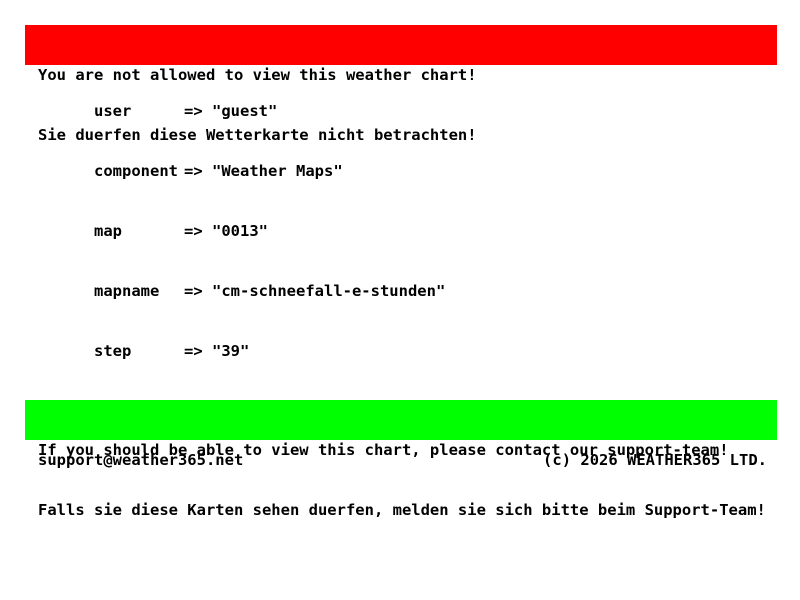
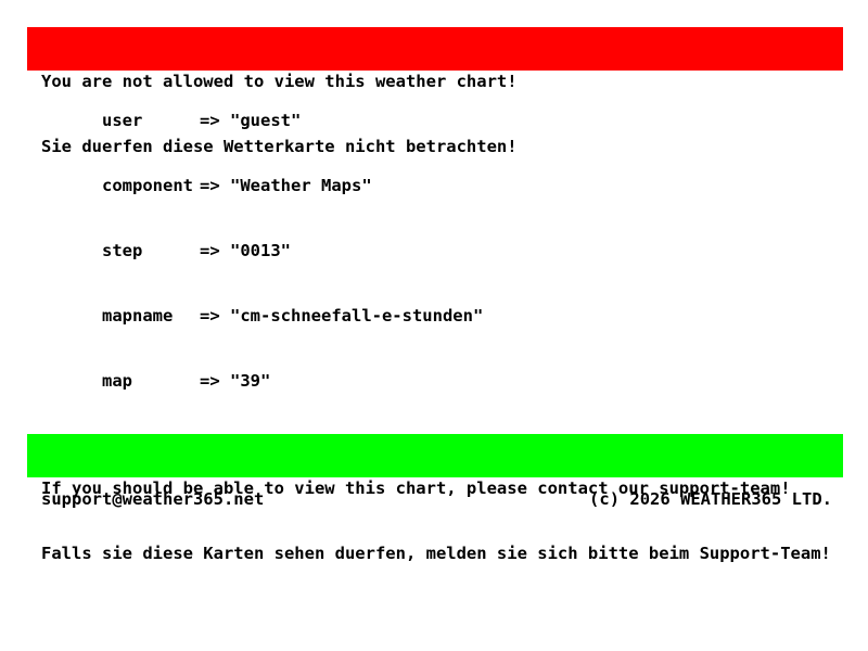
  You are not allowed to view this weather chart!
  Sie duerfen diese Wetterkarte nicht betrachten!
  user => "guest"
  component => "Weather Maps"
- map => "0013"
+ step => "0013"
  mapname => "cm-schneefall-e-stunden"
- step => "39"
+ map => "39"
  If you should be able to view this chart, please contact our support-team!
  Falls sie diese Karten sehen duerfen, melden sie sich bitte beim Support-Team!
  support@weather365.net
  (c) 2026 WEATHER365 LTD.
